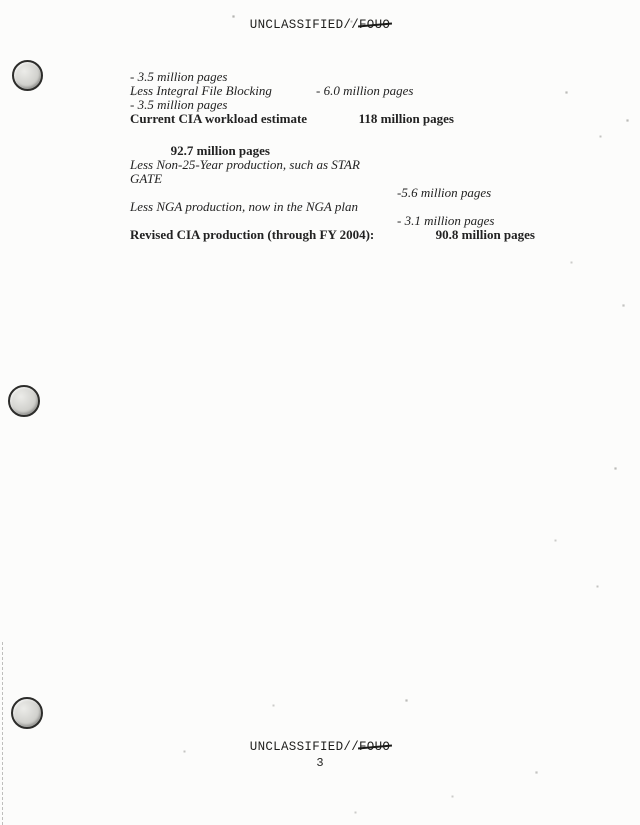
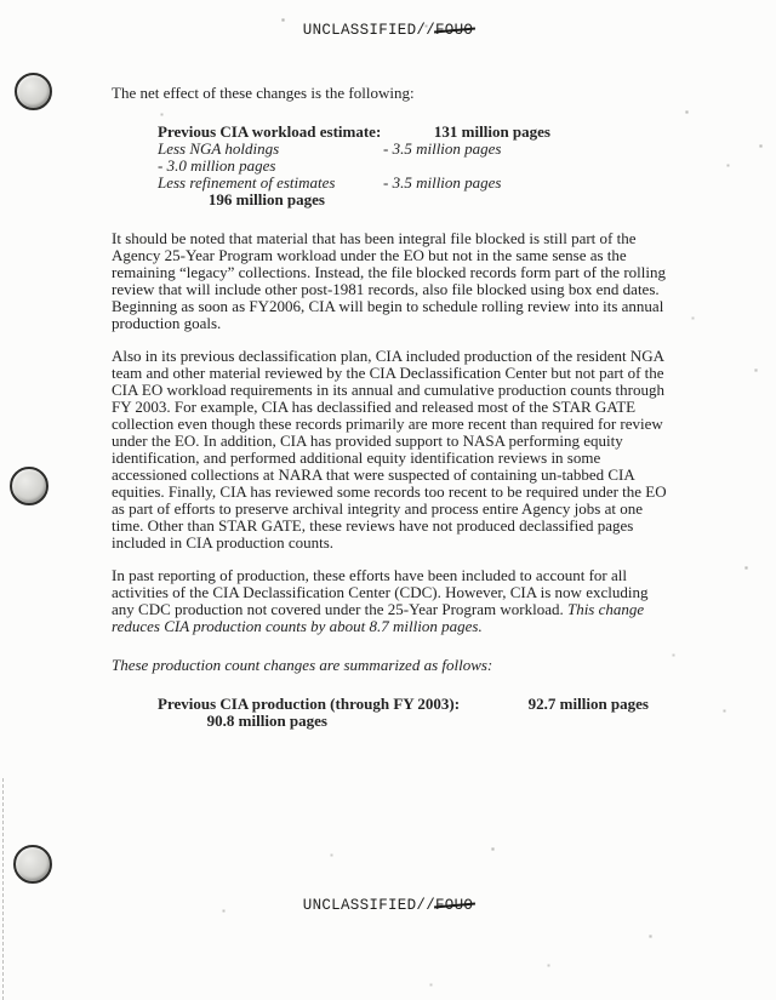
  UNCLASSIFIED//FOUO
+ The net effect of these changes is the following:
+ Previous CIA workload estimate:
+ 131 million pages
+ Less NGA holdings
  - 3.5 million pages
- Less Integral File Blocking
- - 6.0 million pages
+ - 3.0 million pages
+ Less refinement of estimates
  - 3.5 million pages
- Current CIA workload estimate
- 118 million pages
+ 196 million pages
+ It should be noted that material that has been integral file blocked is still part of the Agency 25-Year Program workload under the EO but not in the same sense as the remaining “legacy” collections. Instead, the file blocked records form part of the rolling review that will include other post-1981 records, also file blocked using box end dates. Beginning as soon as FY2006, CIA will begin to schedule rolling review into its annual production goals.
+ Also in its previous declassification plan, CIA included production of the resident NGA team and other material reviewed by the CIA Declassification Center but not part of the CIA EO workload requirements in its annual and cumulative production counts through FY 2003. For example, CIA has declassified and released most of the STAR GATE collection even though these records primarily are more recent than required for review under the EO. In addition, CIA has provided support to NASA performing equity identification, and performed additional equity identification reviews in some accessioned collections at NARA that were suspected of containing un-tabbed CIA equities. Finally, CIA has reviewed some records too recent to be required under the EO as part of efforts to preserve archival integrity and process entire Agency jobs at one time. Other than STAR GATE, these reviews have not produced declassified pages included in CIA production counts.
+ In past reporting of production, these efforts have been included to account for all activities of the CIA Declassification Center (CDC). However, CIA is now excluding any CDC production not covered under the 25-Year Program workload. This change reduces CIA production counts by about 8.7 million pages.
+ These production count changes are summarized as follows:
+ Previous CIA production (through FY 2003):
  92.7 million pages
- Less Non-25-Year production, such as STAR GATE
- -5.6 million pages
- Less NGA production, now in the NGA plan
- - 3.1 million pages
- Revised CIA production (through FY 2004):
  90.8 million pages
  UNCLASSIFIED//FOUO
- 3
